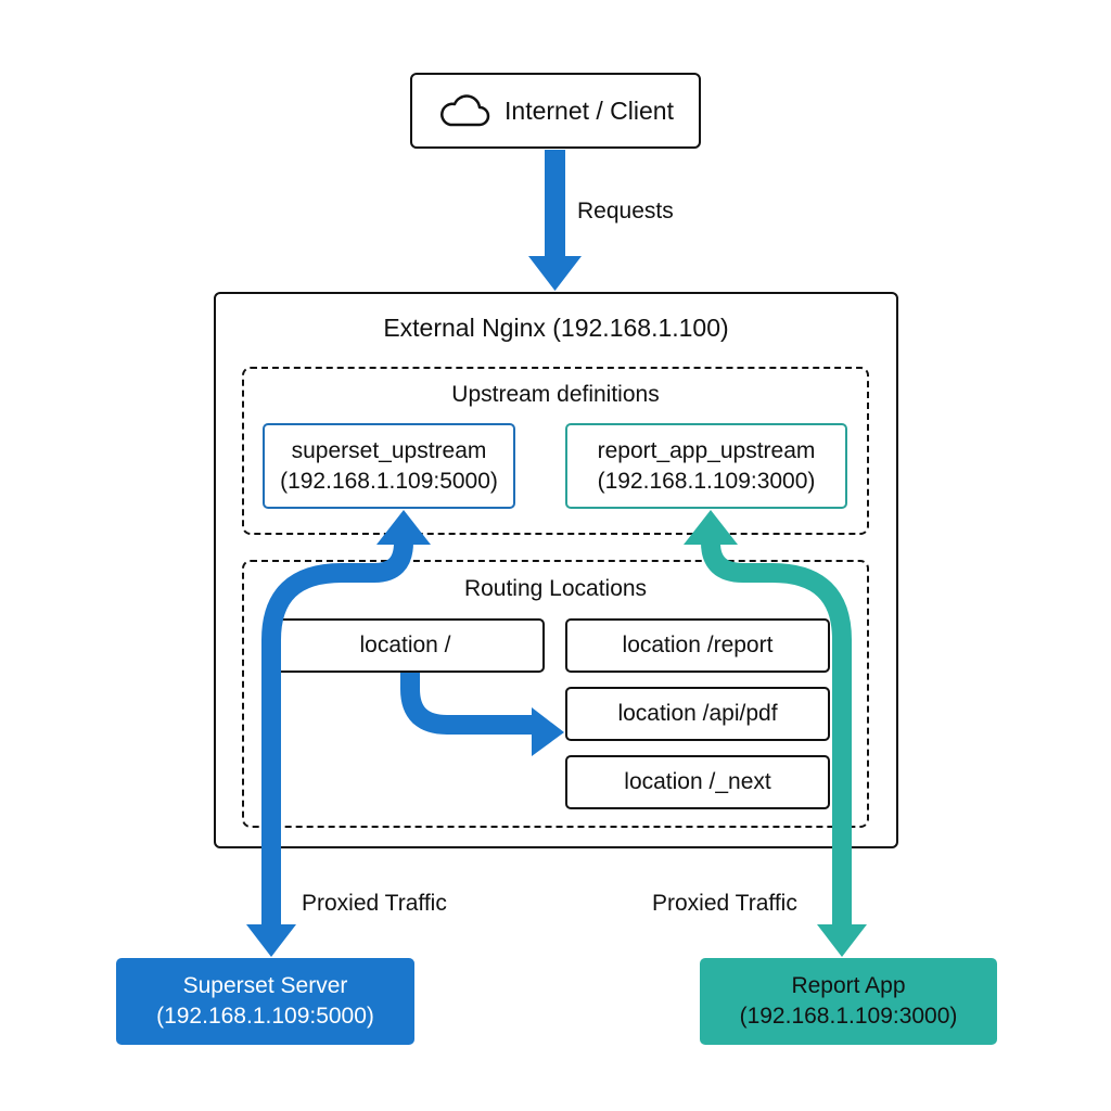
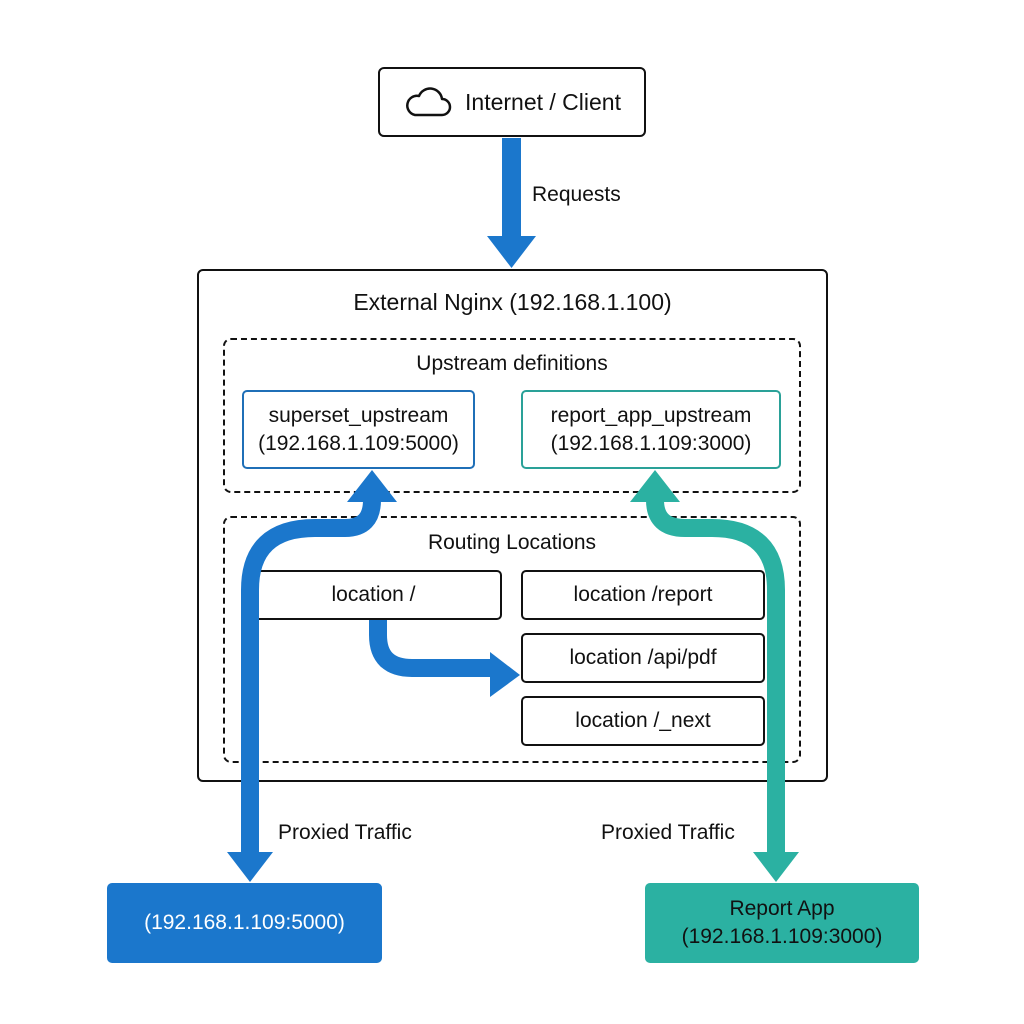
  Internet / Client
  Requests
  External Nginx (192.168.1.100)
  Upstream definitions
  superset_upstream
  (192.168.1.109:5000)
  report_app_upstream
  (192.168.1.109:3000)
  Routing Locations
  location /
  location /report
  location /api/pdf
  location /_next
  Proxied Traffic
  Proxied Traffic
- Superset Server
  (192.168.1.109:5000)
  Report App
  (192.168.1.109:3000)
